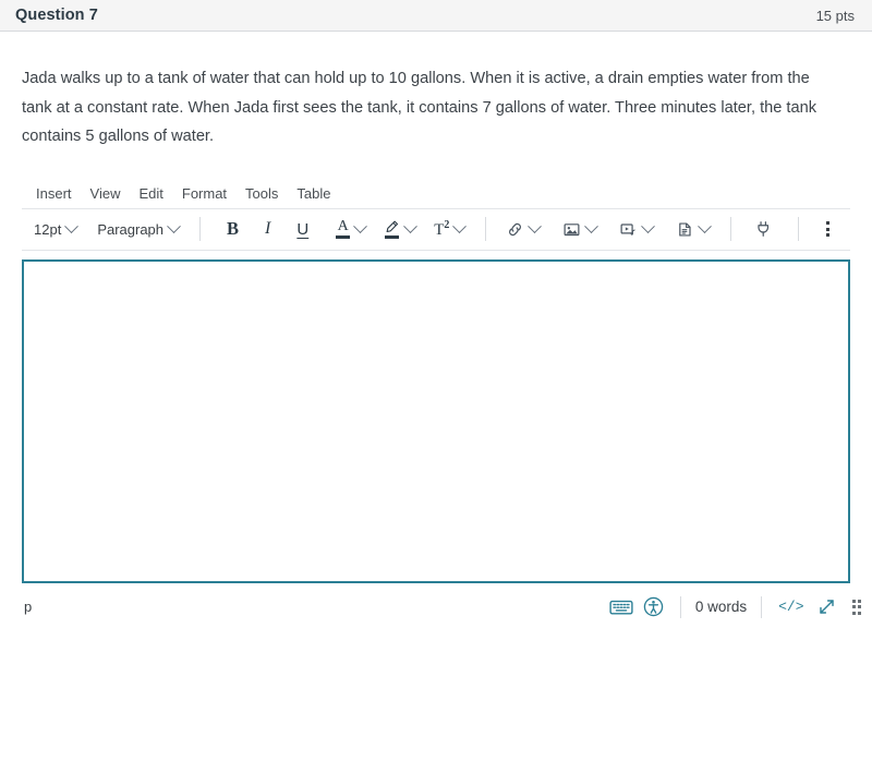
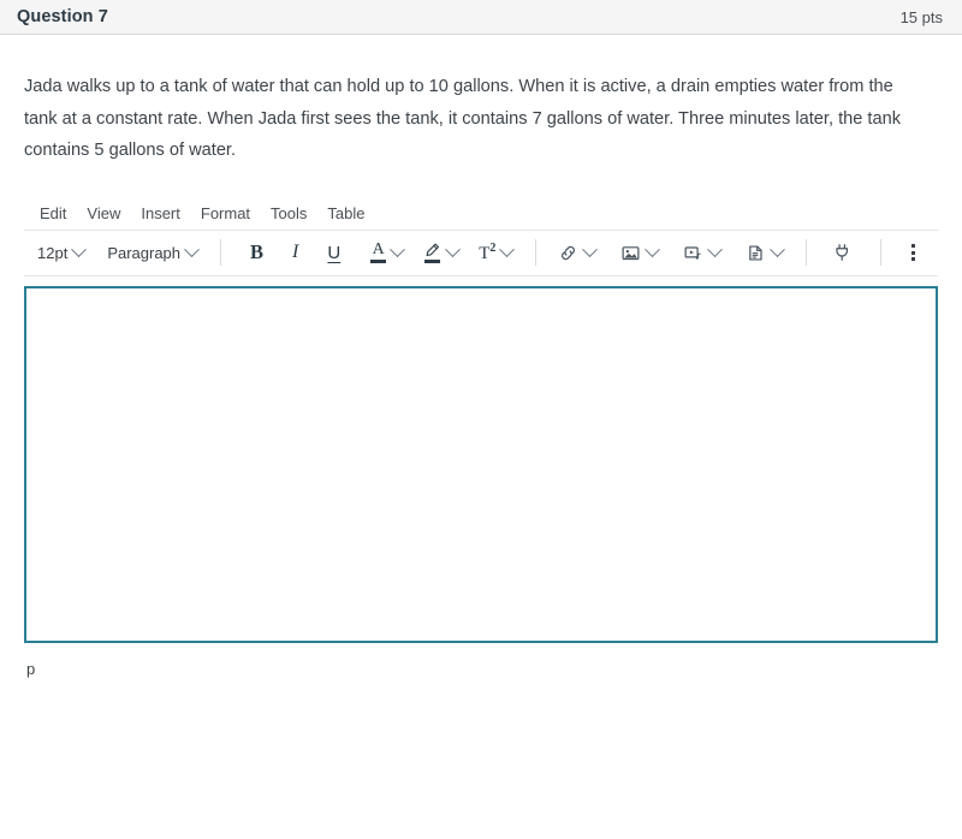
  Question 7
  15 pts
  Jada walks up to a tank of water that can hold up to 10 gallons. When it is active, a drain empties water from the tank at a constant rate. When Jada first sees the tank, it contains 7 gallons of water. Three minutes later, the tank contains 5 gallons of water.
- Insert
+ Edit
  View
- Edit
+ Insert
  Format
  Tools
  Table
  12pt
  Paragraph
  B
  I
  U
  A
  T2
  p
- 0 words
- </>
